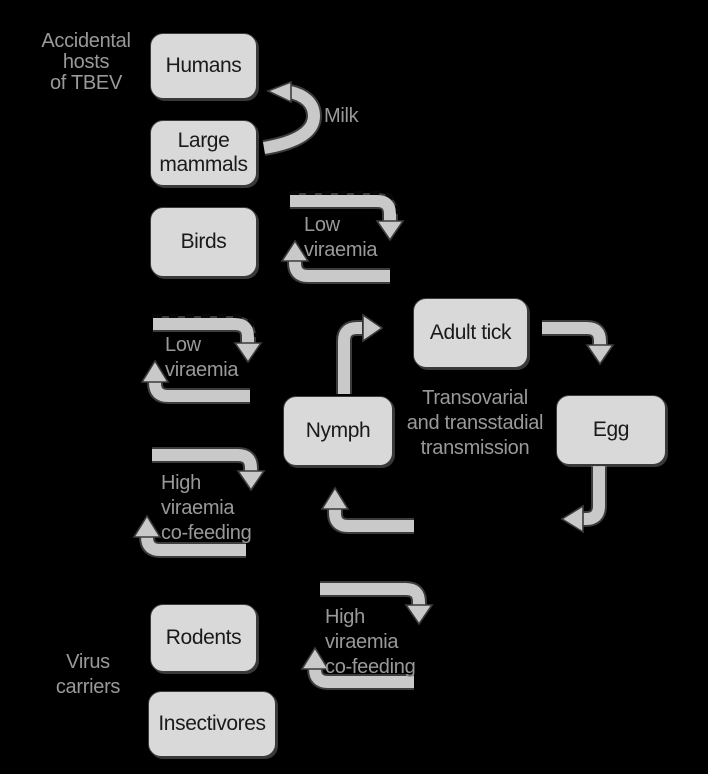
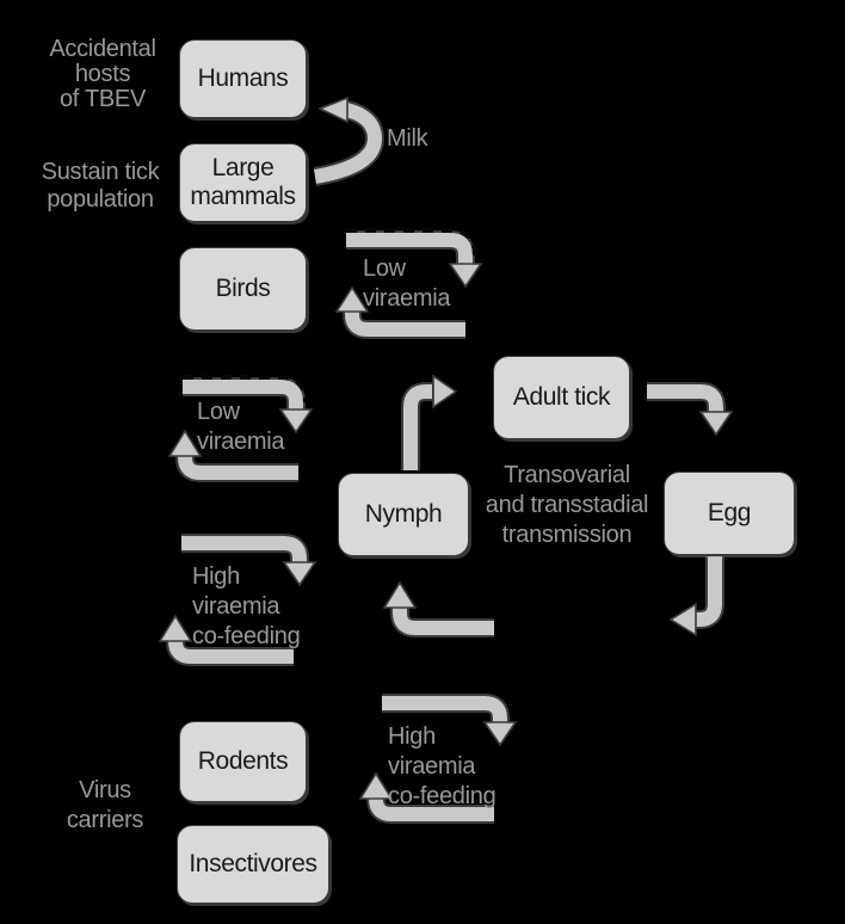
  Humans
  Large
  mammals
  Birds
  Adult tick
  Egg
  Nymph
  Rodents
  Insectivores
  Accidental
  hosts
  of TBEV
+ Sustain tick
+ population
  Milk
  Low
  viraemia
  Low
  viraemia
  Transovarial
  and transstadial
  transmission
  High
  viraemia
  co-feeding
  Virus
  carriers
  High
  viraemia
  co-feeding
